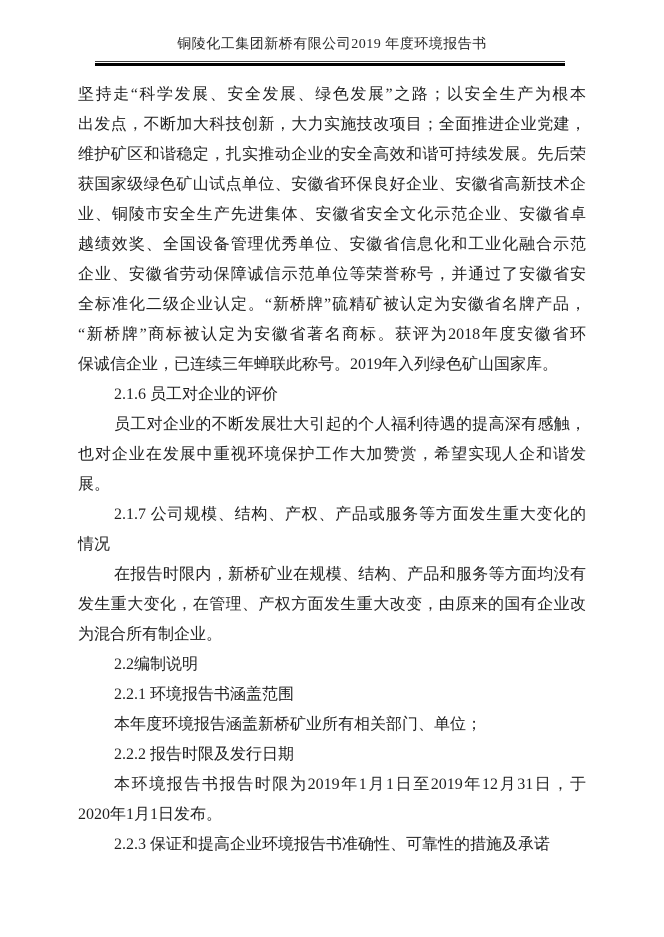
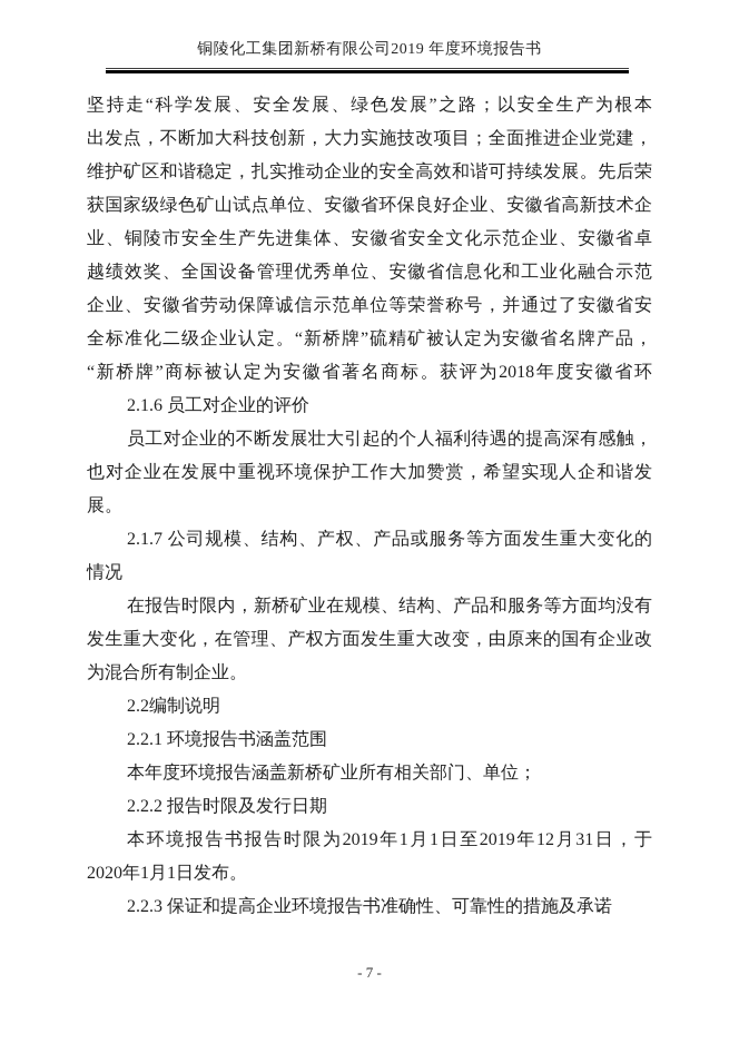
  铜陵化工集团新桥有限公司2019 年度环境报告书
  坚持走“科学发展、安全发展、绿色发展”之路；以安全生产为根本
  出发点，不断加大科技创新，大力实施技改项目；全面推进企业党建，
  维护矿区和谐稳定，扎实推动企业的安全高效和谐可持续发展。先后荣
  获国家级绿色矿山试点单位、安徽省环保良好企业、安徽省高新技术企
  业、铜陵市安全生产先进集体、安徽省安全文化示范企业、安徽省卓
  越绩效奖、全国设备管理优秀单位、安徽省信息化和工业化融合示范
  企业、安徽省劳动保障诚信示范单位等荣誉称号，并通过了安徽省安
  全标准化二级企业认定。“新桥牌”硫精矿被认定为安徽省名牌产品，
  “新桥牌”商标被认定为安徽省著名商标。获评为2018年度安徽省环
- 保诚信企业，已连续三年蝉联此称号。2019年入列绿色矿山国家库。
  2.1.6 员工对企业的评价
  员工对企业的不断发展壮大引起的个人福利待遇的提高深有感触，
  也对企业在发展中重视环境保护工作大加赞赏，希望实现人企和谐发
  展。
  2.1.7 公司规模、结构、产权、产品或服务等方面发生重大变化的
  情况
  在报告时限内，新桥矿业在规模、结构、产品和服务等方面均没有
  发生重大变化，在管理、产权方面发生重大改变，由原来的国有企业改
  为混合所有制企业。
  2.2编制说明
  2.2.1 环境报告书涵盖范围
  本年度环境报告涵盖新桥矿业所有相关部门、单位；
  2.2.2 报告时限及发行日期
  本环境报告书报告时限为2019年1月1日至2019年12月31日，于
  2020年1月1日发布。
  2.2.3 保证和提高企业环境报告书准确性、可靠性的措施及承诺
+ - 7 -
